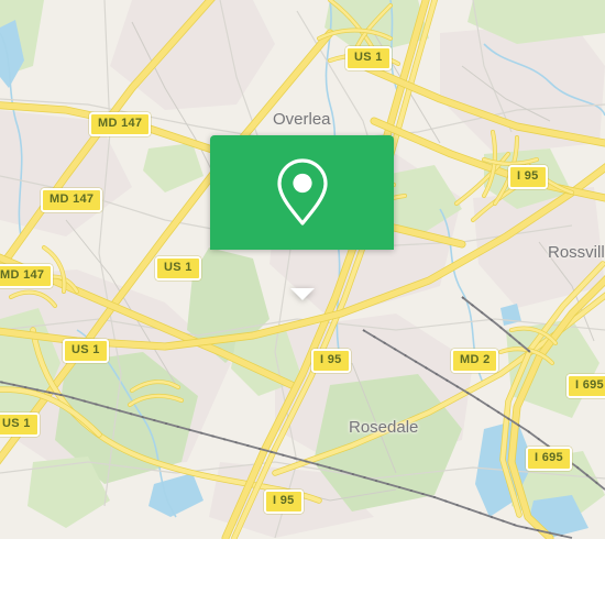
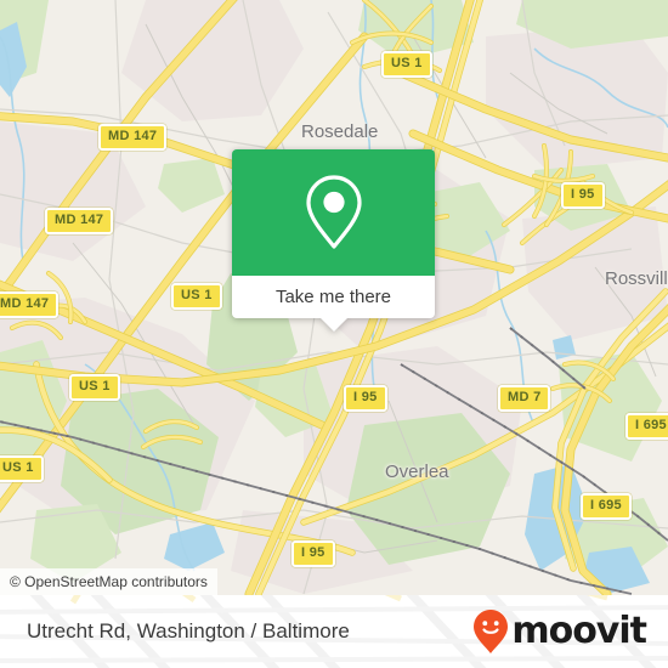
- Overlea
+ Rosedale
  Rossvill
- Rosedale
+ Overlea
  US 1
  MD 147
  I 95
  MD 147
  MD 147
  US 1
  US 1
  I 95
- MD 2
+ MD 7
  I 695
  US 1
  I 695
  I 95
+ © OpenStreetMap contributors
+ Take me there
+ Utrecht Rd, Washington / Baltimore
+ moovit
